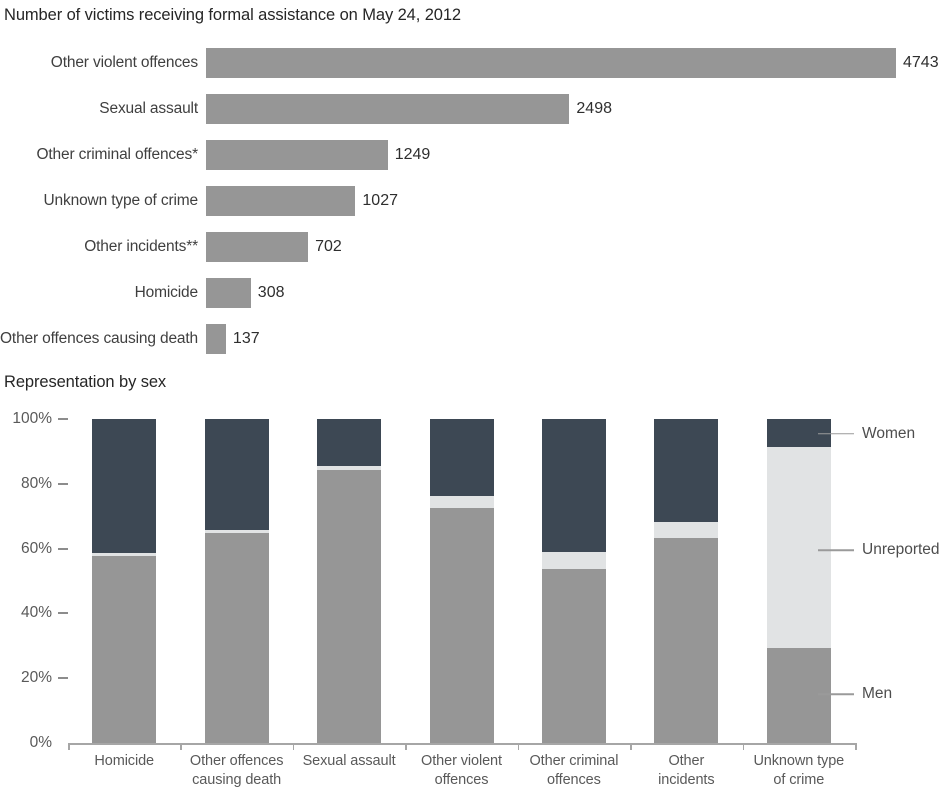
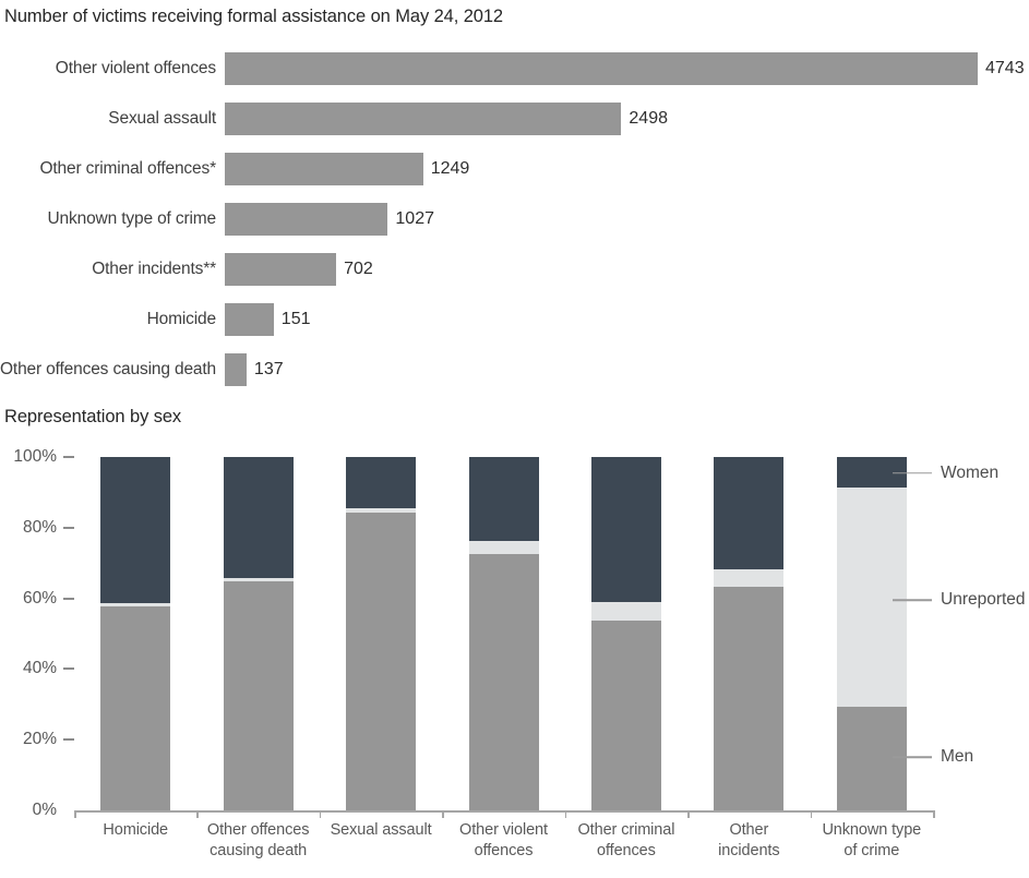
  Number of victims receiving formal assistance on May 24, 2012
  Other violent offences
  4743
  Sexual assault
  2498
  Other criminal offences*
  1249
  Unknown type of crime
  1027
  Other incidents**
  702
  Homicide
- 308
+ 151
  Other offences causing death
  137
  Representation by sex
  100%
  80%
  60%
  40%
  20%
  0%
  Homicide
  Other offences
  causing death
  Sexual assault
  Other violent
  offences
  Other criminal
  offences
  Other
  incidents
  Unknown type
  of crime
  Women
  Unreported
  Men
